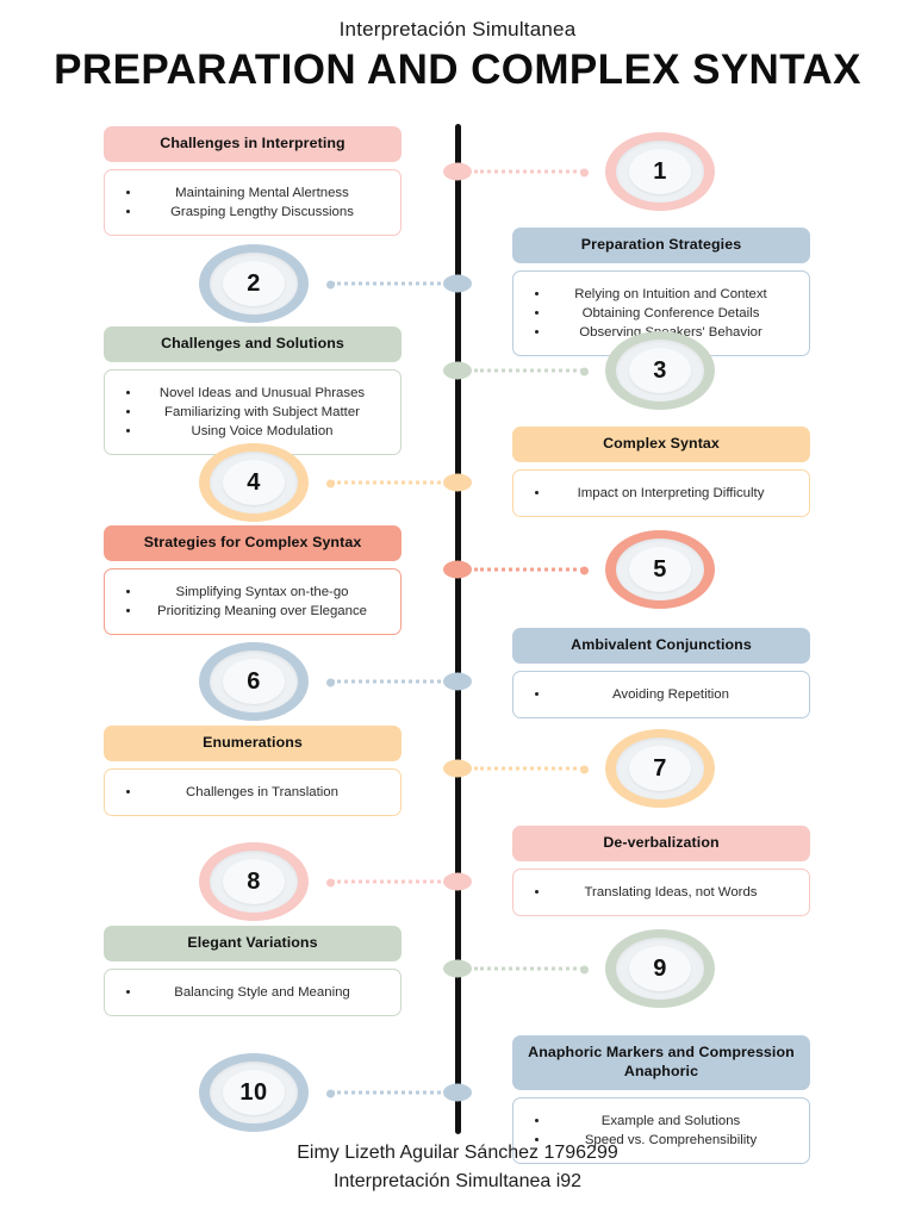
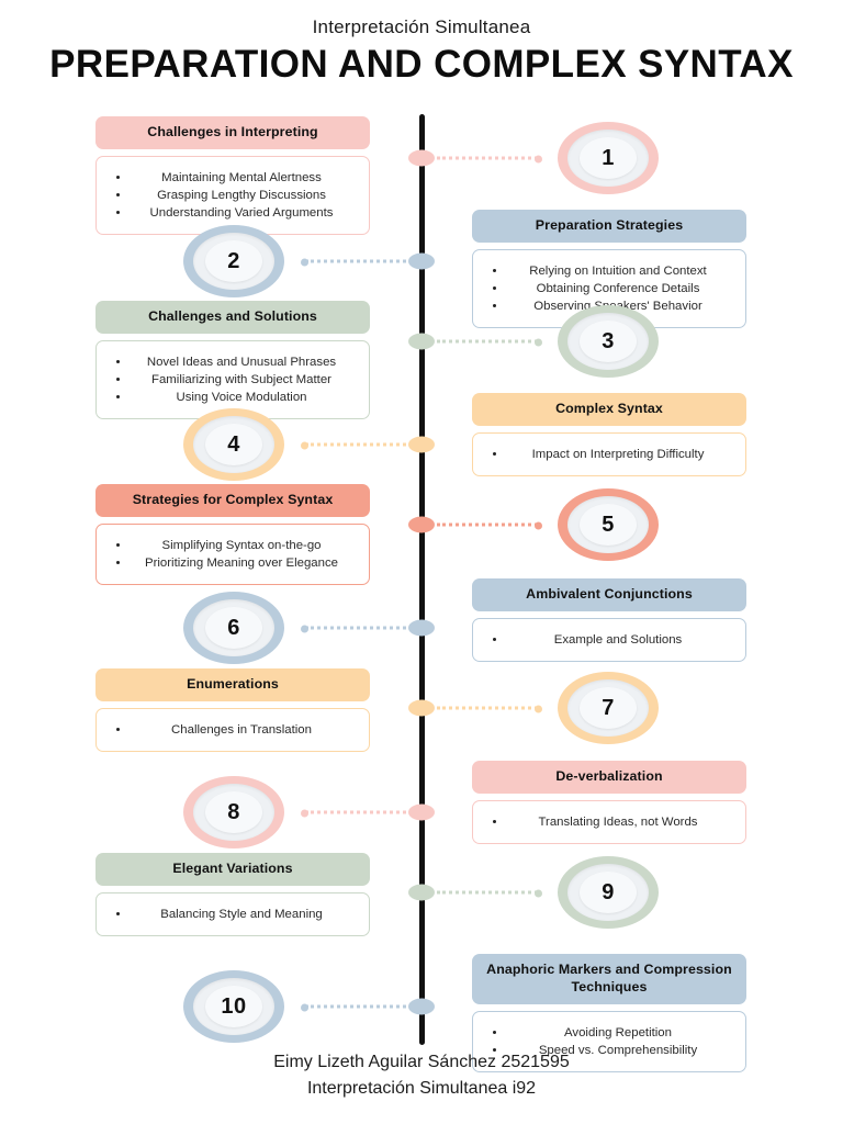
  Interpretación Simultanea
  PREPARATION AND COMPLEX SYNTAX
  1
  Challenges in Interpreting
  Maintaining Mental Alertness
  Grasping Lengthy Discussions
+ Understanding Varied Arguments
  2
  Preparation Strategies
  Relying on Intuition and Context
  Obtaining Conference Details
  Observingkers' Behavior
  3
  Challenges and Solutions
  Novel Ideas and Unusual Phrases
  Familiarizing with Subject Matter
  Using Voice Modulation
  4
  Complex Syntax
  Impact on Interpreting Difficulty
  5
  Strategies for Complex Syntax
  Simplifying Syntax on-the-go
  Prioritizing Meaning over Elegance
  6
  Ambivalent Conjunctions
- Avoiding Repetition
+ Example and Solutions
  7
  Enumerations
  Challenges in Translation
  8
  De-verbalization
  Translating Ideas, not Words
  9
  Elegant Variations
  Balancing Style and Meaning
  10
- Anaphoric Markers and Compression Anaphoric
+ Anaphoric Markers and Compression Techniques
- Example and Solutions
+ Avoiding Repetition
  Speed vs. Comprehensibility
- Eimy Lizeth Aguilar Sánchez 1796299
+ Eimy Lizeth Aguilar Sánchez 2521595
  Interpretación Simultanea i92
